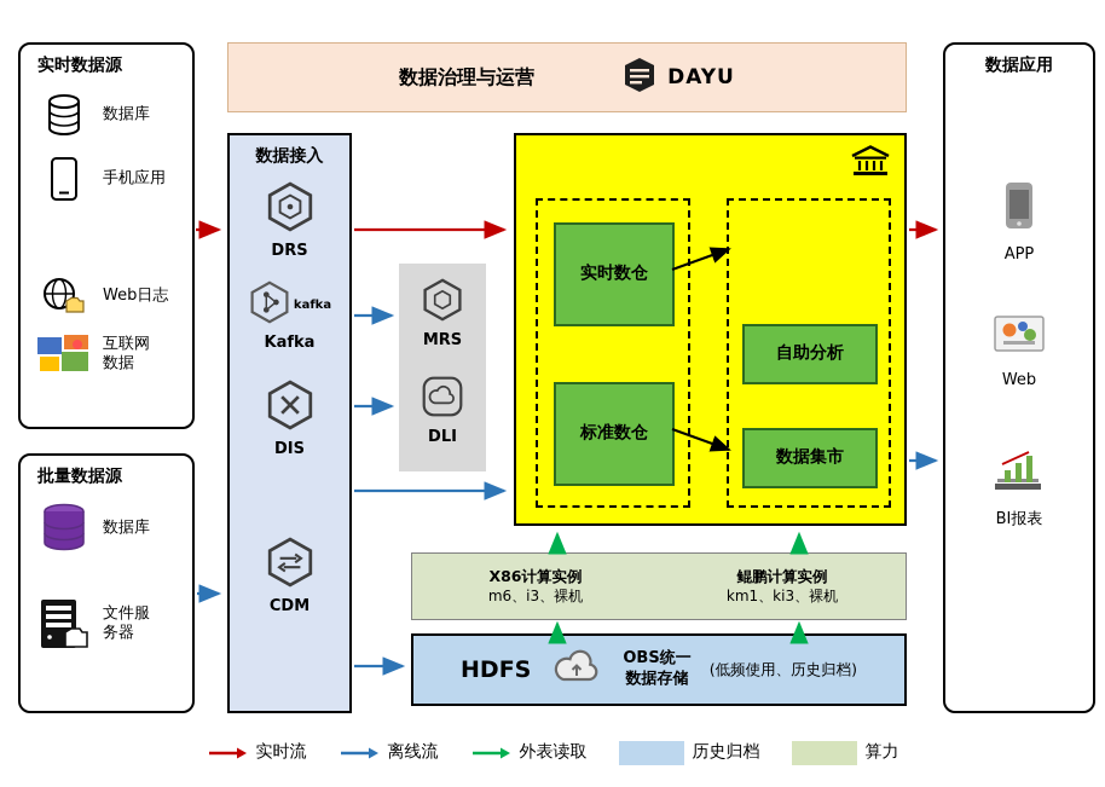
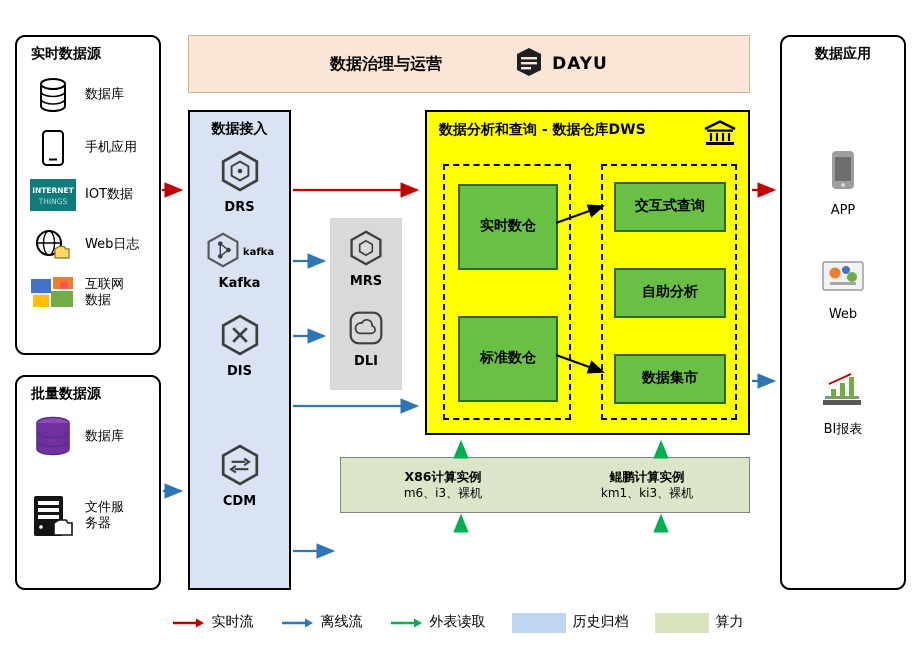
  数据治理与运营
  DAYU
  实时数据源
  数据库
  手机应用
+ INTERNET
+ THINGS
+ IOT数据
  Web日志
  互联网数据
  批量数据源
  数据库
  文件服务器
  数据接入
  DRS
  kafka
  Kafka
  DIS
  CDM
  MRS
  DLI
+ 数据分析和查询 - 数据仓库DWS
  实时数仓
  标准数仓
+ 交互式查询
  自助分析
  数据集市
  X86计算实例
  m6、i3、裸机
  鲲鹏计算实例
  km1、ki3、裸机
- HDFS
- OBS统一
- 数据存储
- (低频使用、历史归档)
  数据应用
  APP
  Web
  BI报表
  实时流
  离线流
  外表读取
  历史归档
  算力
